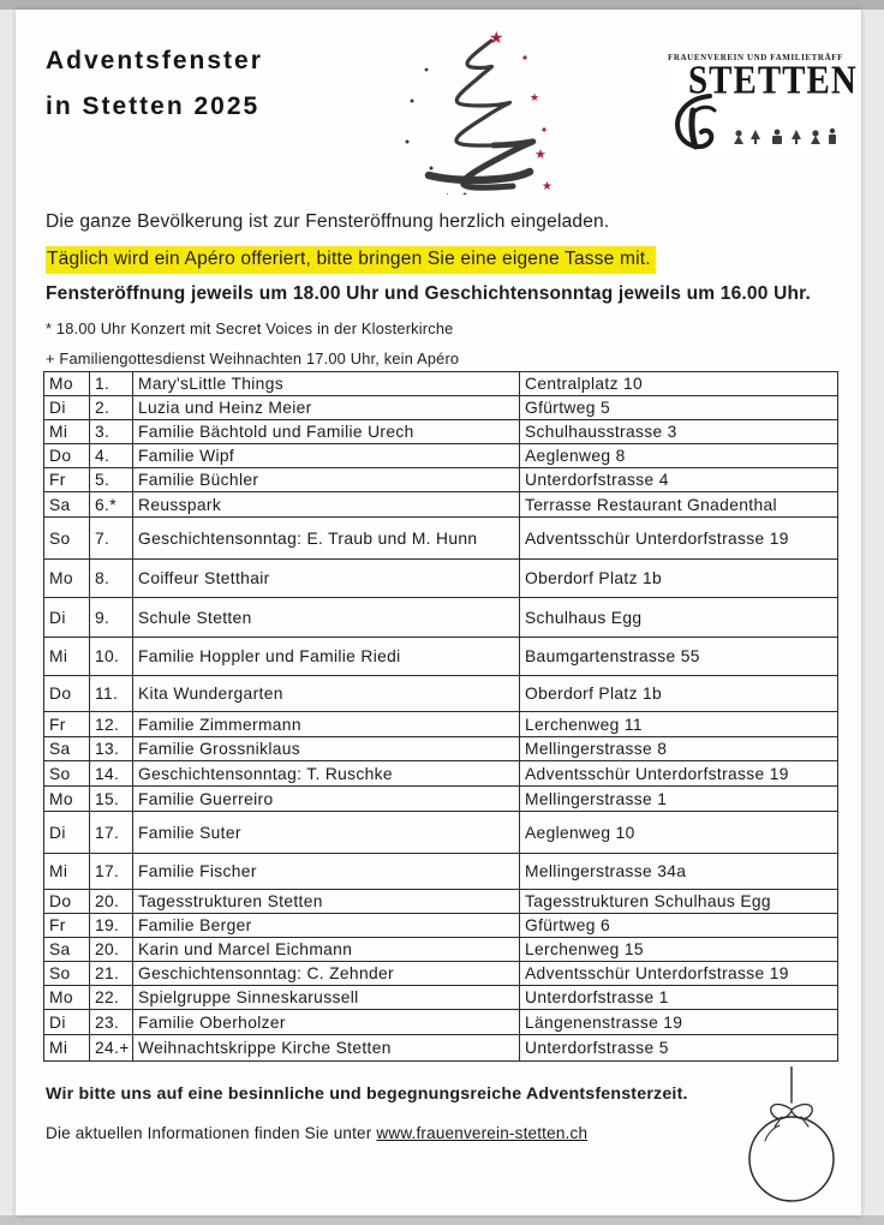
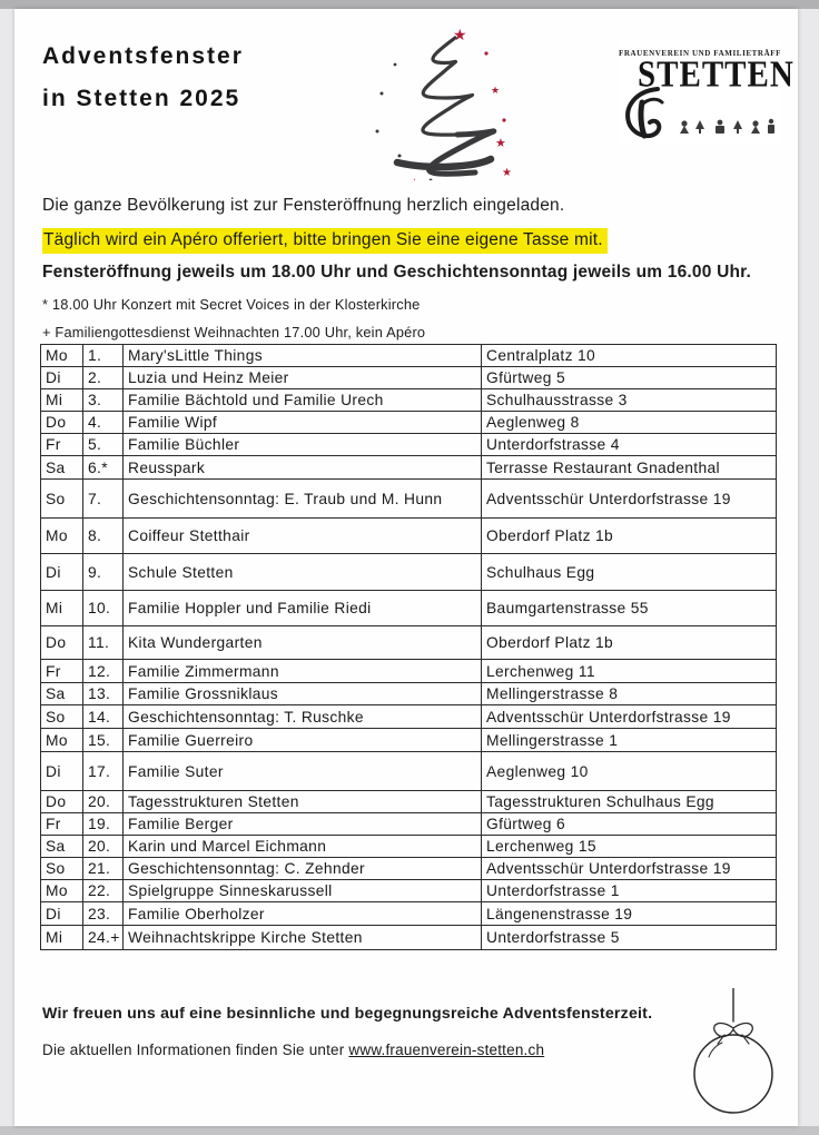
  Adventsfenster
  in Stetten 2025
  ★
  ★
  ★
  ★
  FRAUENVEREIN UND FAMILIETRÄFF
  STETTEN
  Die ganze Bevölkerung ist zur Fensteröffnung herzlich eingeladen.
  Täglich wird ein Apéro offeriert, bitte bringen Sie eine eigene Tasse mit.
  Fensteröffnung jeweils um 18.00 Uhr und Geschichtensonntag jeweils um 16.00 Uhr.
  * 18.00 Uhr Konzert mit Secret Voices in der Klosterkirche
  + Familiengottesdienst Weihnachten 17.00 Uhr, kein Apéro
  Mo	1.	Mary'sLittle Things	Centralplatz 10
  Di	2.	Luzia und Heinz Meier	Gfürtweg 5
  Mi	3.	Familie Bächtold und Familie Urech	Schulhausstrasse 3
  Do	4.	Familie Wipf	Aeglenweg 8
  Fr	5.	Familie Büchler	Unterdorfstrasse 4
  Sa	6.*	Reusspark	Terrasse Restaurant Gnadenthal
  So	7.	Geschichtensonntag: E. Traub und M. Hunn	Adventsschür Unterdorfstrasse 19
  Mo	8.	Coiffeur Stetthair	Oberdorf Platz 1b
  Di	9.	Schule Stetten	Schulhaus Egg
  Mi	10.	Familie Hoppler und Familie Riedi	Baumgartenstrasse 55
  Do	11.	Kita Wundergarten	Oberdorf Platz 1b
  Fr	12.	Familie Zimmermann	Lerchenweg 11
  Sa	13.	Familie Grossniklaus	Mellingerstrasse 8
  So	14.	Geschichtensonntag: T. Ruschke	Adventsschür Unterdorfstrasse 19
  Mo	15.	Familie Guerreiro	Mellingerstrasse 1
  Di	17.	Familie Suter	Aeglenweg 10
- Mi	17.	Familie Fischer	Mellingerstrasse 34a
  Do	20.	Tagesstrukturen Stetten	Tagesstrukturen Schulhaus Egg
  Fr	19.	Familie Berger	Gfürtweg 6
  Sa	20.	Karin und Marcel Eichmann	Lerchenweg 15
  So	21.	Geschichtensonntag: C. Zehnder	Adventsschür Unterdorfstrasse 19
  Mo	22.	Spielgruppe Sinneskarussell	Unterdorfstrasse 1
  Di	23.	Familie Oberholzer	Längenenstrasse 19
  Mi	24.+	Weihnachtskrippe Kirche Stetten	Unterdorfstrasse 5
- Wir bitte uns auf eine besinnliche und begegnungsreiche Adventsfensterzeit.
+ Wir freuen uns auf eine besinnliche und begegnungsreiche Adventsfensterzeit.
  Die aktuellen Informationen finden Sie unter www.frauenverein-stetten.ch
